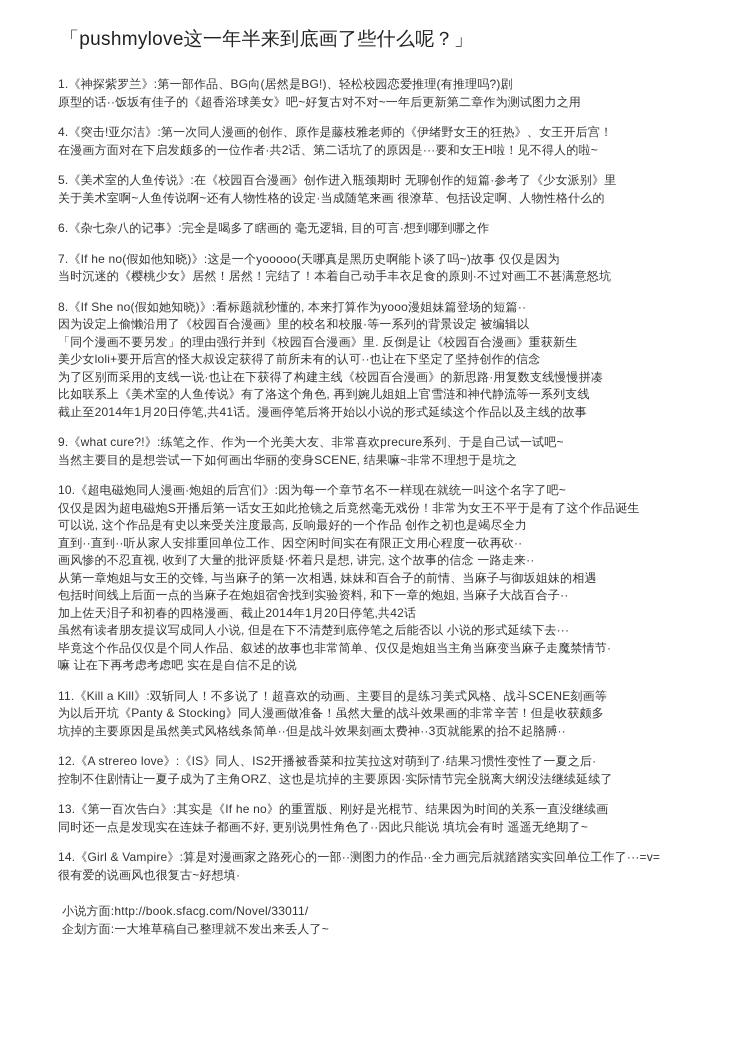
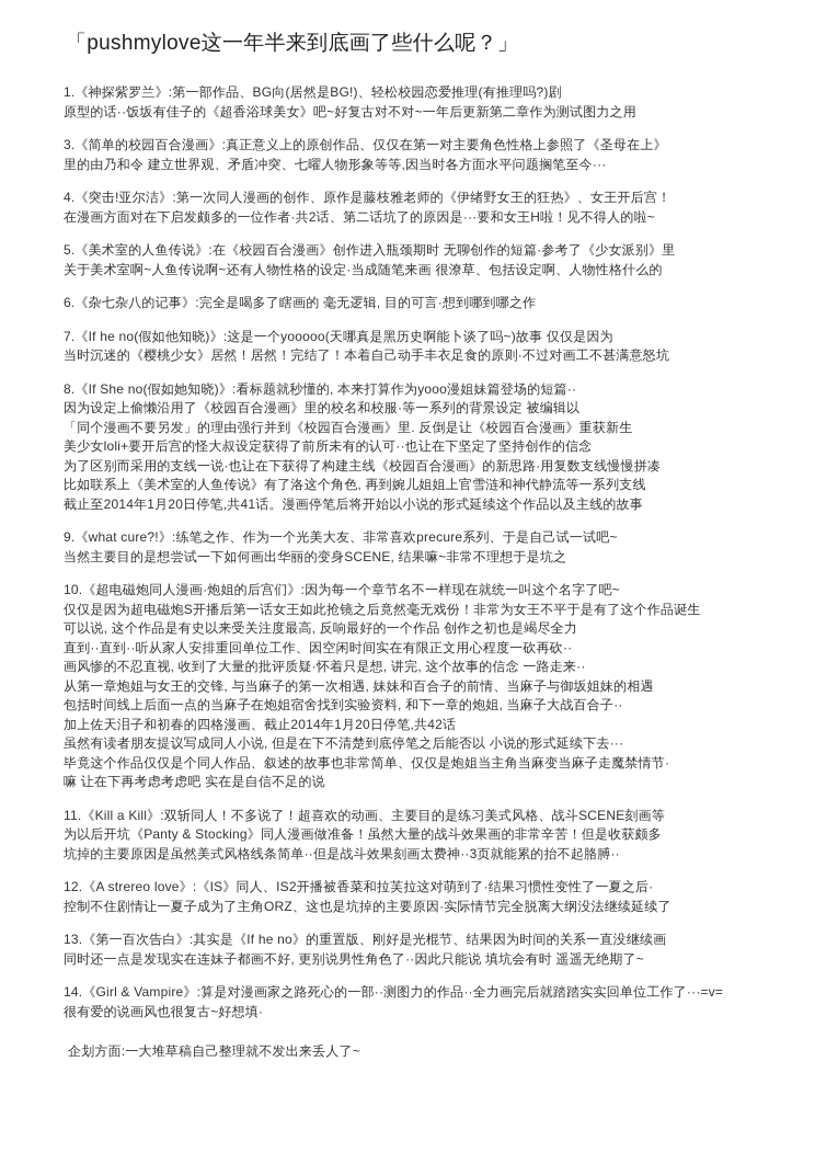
  「pushmylove这一年半来到底画了些什么呢？」
  1.《神探紫罗兰》:第一部作品、BG向(居然是BG!)、轻松校园恋爱推理(有推理吗?)剧
  原型的话··饭坂有佳子的《超香浴球美女》吧~好复古对不对~一年后更新第二章作为测试图力之用
+ 3.《简单的校园百合漫画》:真正意义上的原创作品、仅仅在第一对主要角色性格上参照了《圣母在上》
+ 里的由乃和令 建立世界观、矛盾冲突、七曜人物形象等等,因当时各方面水平问题搁笔至今···
  4.《突击!亚尔洁》:第一次同人漫画的创作、原作是藤枝雅老师的《伊绪野女王的狂热》、女王开后宫！
  在漫画方面对在下启发颇多的一位作者·共2话、第二话坑了的原因是···要和女王H啦！见不得人的啦~
  5.《美术室的人鱼传说》:在《校园百合漫画》创作进入瓶颈期时 无聊创作的短篇·参考了《少女派别》里
  关于美术室啊~人鱼传说啊~还有人物性格的设定·当成随笔来画 很潦草、包括设定啊、人物性格什么的
  6.《杂七杂八的记事》:完全是喝多了瞎画的 毫无逻辑, 目的可言·想到哪到哪之作
  7.《If he no(假如他知晓)》:这是一个yooooo(天哪真是黑历史啊能卜谈了吗~)故事 仅仅是因为
  当时沉迷的《樱桃少女》居然！居然！完结了！本着自己动手丰衣足食的原则·不过对画工不甚满意怒坑
  8.《If She no(假如她知晓)》:看标题就秒懂的, 本来打算作为yooo漫姐妹篇登场的短篇··
  因为设定上偷懒沿用了《校园百合漫画》里的校名和校服·等一系列的背景设定 被编辑以
  「同个漫画不要另发」的理由强行并到《校园百合漫画》里. 反倒是让《校园百合漫画》重获新生
  美少女loli+要开后宫的怪大叔设定获得了前所未有的认可··也让在下坚定了坚持创作的信念
  为了区别而采用的支线一说·也让在下获得了构建主线《校园百合漫画》的新思路·用复数支线慢慢拼凑
  比如联系上《美术室的人鱼传说》有了洛这个角色, 再到婉儿姐姐上官雪涟和神代静流等一系列支线
  截止至2014年1月20日停笔,共41话。漫画停笔后将开始以小说的形式延续这个作品以及主线的故事
  9.《what cure?!》:练笔之作、作为一个光美大友、非常喜欢precure系列、于是自己试一试吧~
  当然主要目的是想尝试一下如何画出华丽的变身SCENE, 结果嘛~非常不理想于是坑之
  10.《超电磁炮同人漫画·炮姐的后宫们》:因为每一个章节名不一样现在就统一叫这个名字了吧~
  仅仅是因为超电磁炮S开播后第一话女王如此抢镜之后竟然毫无戏份！非常为女王不平于是有了这个作品诞生
  可以说, 这个作品是有史以来受关注度最高, 反响最好的一个作品 创作之初也是竭尽全力
  直到··直到··听从家人安排重回单位工作、因空闲时间实在有限正文用心程度一砍再砍··
  画风惨的不忍直视, 收到了大量的批评质疑·怀着只是想, 讲完, 这个故事的信念 一路走来··
  从第一章炮姐与女王的交锋, 与当麻子的第一次相遇, 妹妹和百合子的前情、当麻子与御坂姐妹的相遇
  包括时间线上后面一点的当麻子在炮姐宿舍找到实验资料, 和下一章的炮姐, 当麻子大战百合子··
  加上佐天泪子和初春的四格漫画、截止2014年1月20日停笔,共42话
  虽然有读者朋友提议写成同人小说, 但是在下不清楚到底停笔之后能否以 小说的形式延续下去···
  毕竟这个作品仅仅是个同人作品、叙述的故事也非常简单、仅仅是炮姐当主角当麻变当麻子走魔禁情节·
  嘛 让在下再考虑考虑吧 实在是自信不足的说
  11.《Kill a Kill》:双斩同人！不多说了！超喜欢的动画、主要目的是练习美式风格、战斗SCENE刻画等
  为以后开坑《Panty & Stocking》同人漫画做准备！虽然大量的战斗效果画的非常辛苦！但是收获颇多
  坑掉的主要原因是虽然美式风格线条简单··但是战斗效果刻画太费神··3页就能累的抬不起胳膊··
  12.《A strereo love》:《IS》同人、IS2开播被香菜和拉芙拉这对萌到了·结果习惯性变性了一夏之后·
  控制不住剧情让一夏子成为了主角ORZ、这也是坑掉的主要原因·实际情节完全脱离大纲没法继续延续了
  13.《第一百次告白》:其实是《If he no》的重置版、刚好是光棍节、结果因为时间的关系一直没继续画
  同时还一点是发现实在连妹子都画不好, 更别说男性角色了··因此只能说 填坑会有时 遥遥无绝期了~
  14.《Girl & Vampire》:算是对漫画家之路死心的一部··测图力的作品··全力画完后就踏踏实实回单位工作了···=v=
  很有爱的说画风也很复古~好想填·
- 小说方面:http://book.sfacg.com/Novel/33011/
  企划方面:一大堆草稿自己整理就不发出来丢人了~
